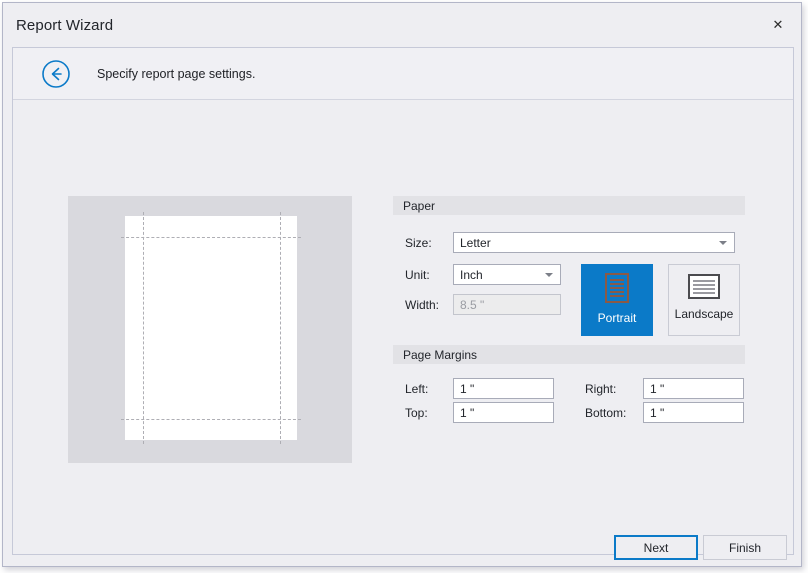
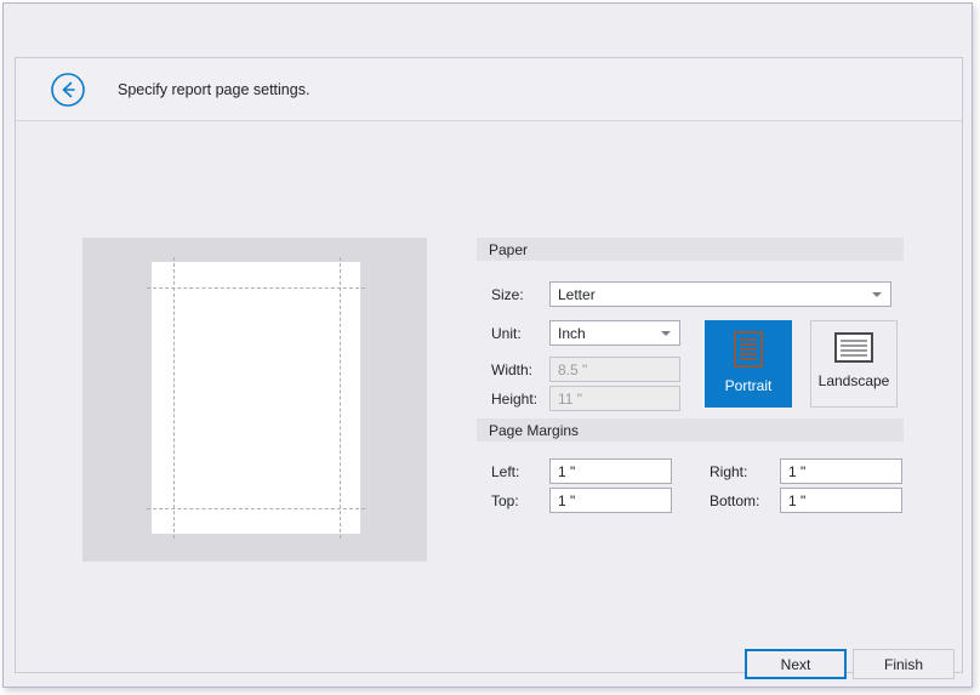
- Report Wizard
- ✕
  Specify report page settings.
  Paper
  Size:
  Letter
  Unit:
  Inch
  Width:
  8.5 "
+ Height:
+ 11 "
  Portrait
  Landscape
  Page Margins
  Left:
  1 "
  Right:
  1 "
  Top:
  1 "
  Bottom:
  1 "
  Next
  Finish
